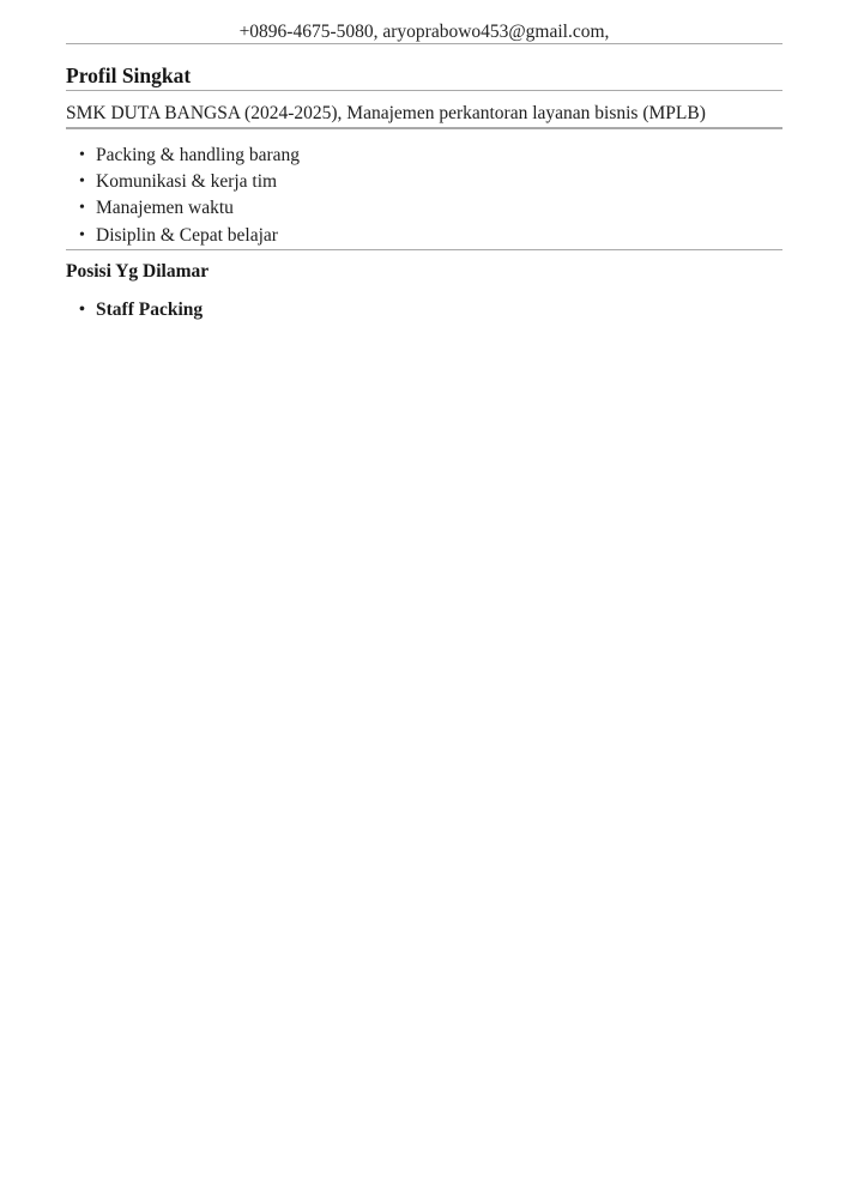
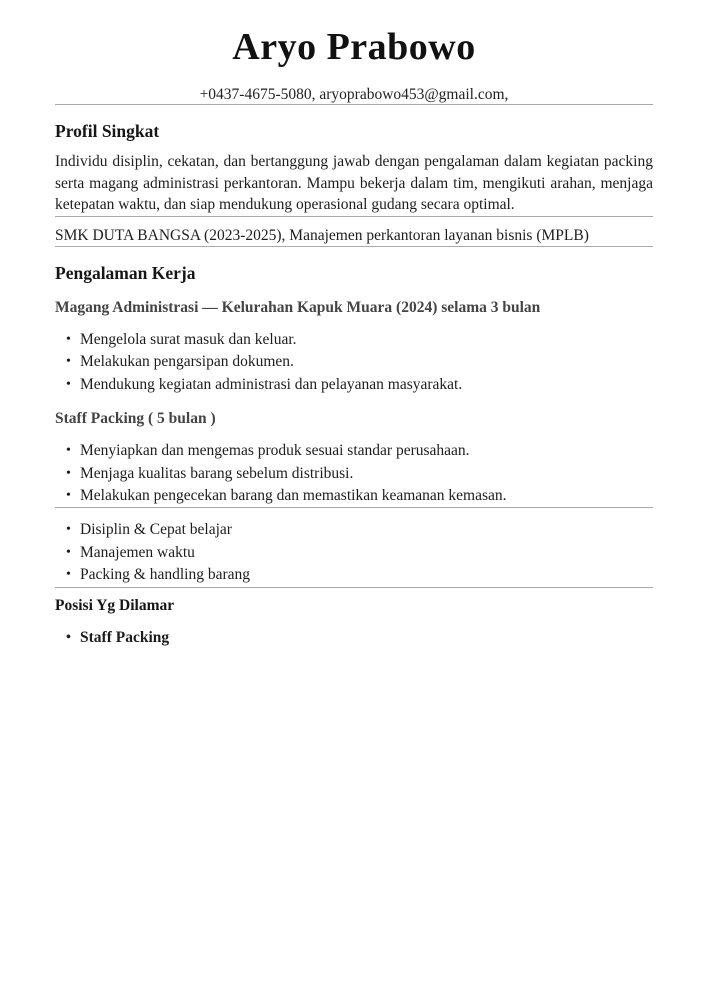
+ Aryo Prabowo
- +0896-4675-5080, aryoprabowo453@gmail.com,
+ +0437-4675-5080, aryoprabowo453@gmail.com,
  Profil Singkat
+ Individu disiplin, cekatan, dan bertanggung jawab dengan pengalaman dalam kegiatan packing serta magang administrasi perkantoran. Mampu bekerja dalam tim, mengikuti arahan, menjaga ketepatan waktu, dan siap mendukung operasional gudang secara optimal.
- SMK DUTA BANGSA (2024-2025), Manajemen perkantoran layanan bisnis (MPLB)
+ SMK DUTA BANGSA (2023-2025), Manajemen perkantoran layanan bisnis (MPLB)
+ Pengalaman Kerja
+ Magang Administrasi — Kelurahan Kapuk Muara (2024) selama 3 bulan
+ Mengelola surat masuk dan keluar.
+ Melakukan pengarsipan dokumen.
+ Mendukung kegiatan administrasi dan pelayanan masyarakat.
+ Staff Packing ( 5 bulan )
+ Menyiapkan dan mengemas produk sesuai standar perusahaan.
+ Menjaga kualitas barang sebelum distribusi.
+ Melakukan pengecekan barang dan memastikan keamanan kemasan.
- Packing & handling barang
+ Disiplin & Cepat belajar
- Komunikasi & kerja tim
  Manajemen waktu
- Disiplin & Cepat belajar
+ Packing & handling barang
  Posisi Yg Dilamar
  Staff Packing
